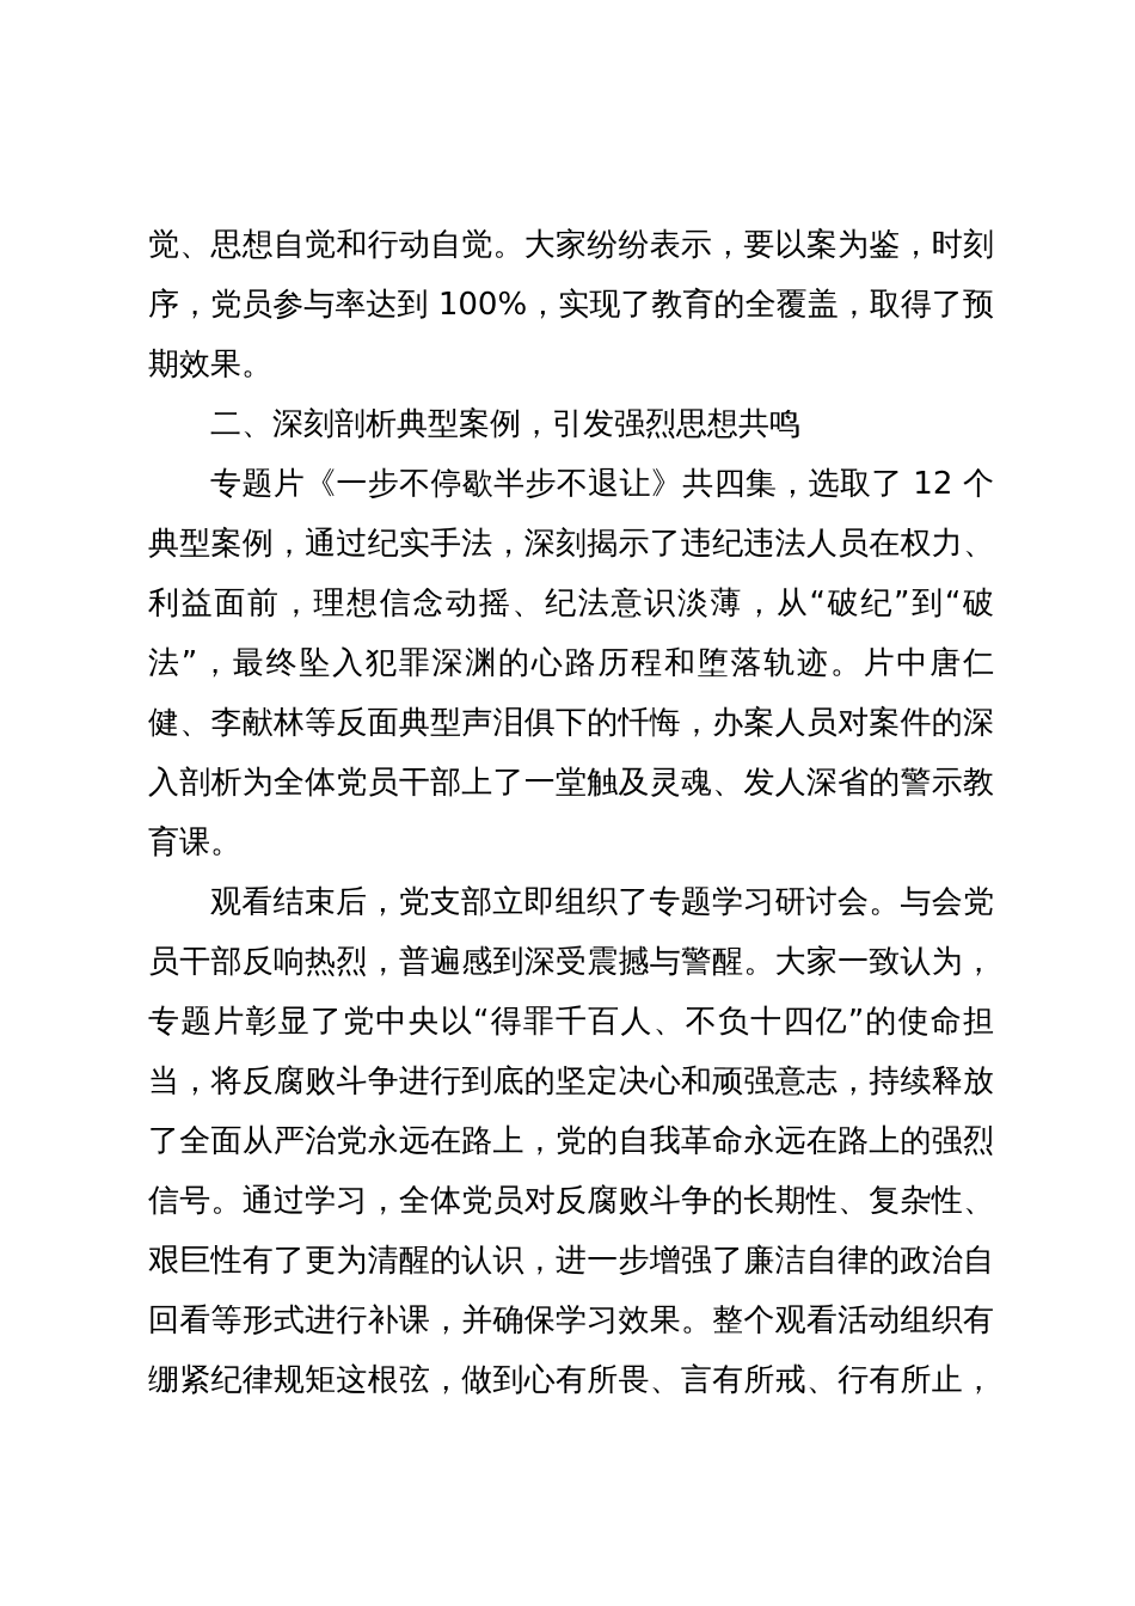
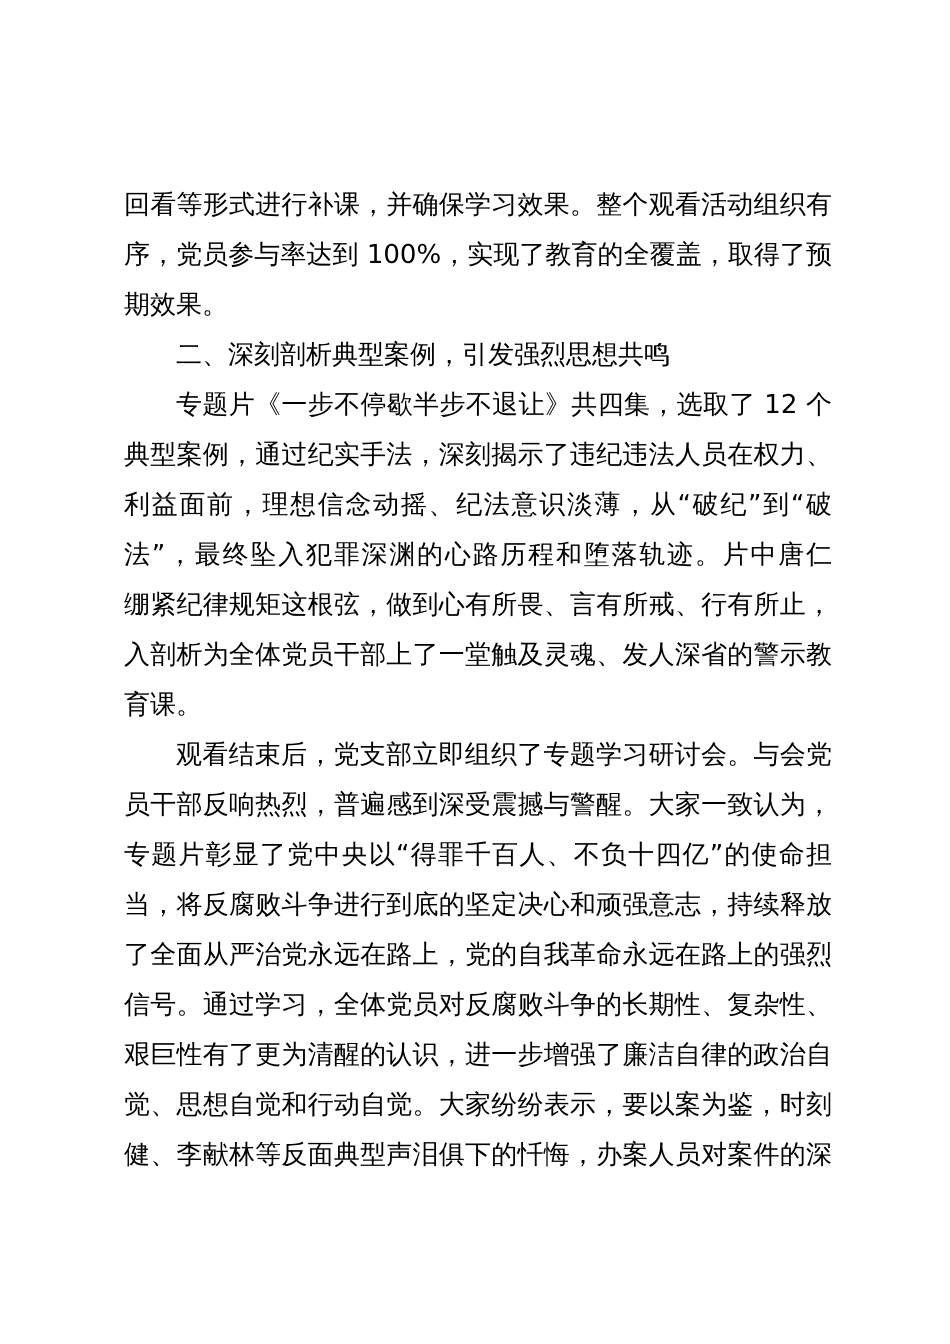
- 觉、思想自觉和行动自觉。大家纷纷表示，要以案为鉴，时刻
+ 回看等形式进行补课，并确保学习效果。整个观看活动组织有
  序，党员参与率达到 100%，实现了教育的全覆盖，取得了预
  期效果。
  二、深刻剖析典型案例，引发强烈思想共鸣
  专题片《一步不停歇半步不退让》共四集，选取了 12 个
  典型案例，通过纪实手法，深刻揭示了违纪违法人员在权力、
  利益面前，理想信念动摇、纪法意识淡薄，从“破纪”到“破
  法”，最终坠入犯罪深渊的心路历程和堕落轨迹。片中唐仁
- 健、李献林等反面典型声泪俱下的忏悔，办案人员对案件的深
+ 绷紧纪律规矩这根弦，做到心有所畏、言有所戒、行有所止，
  入剖析为全体党员干部上了一堂触及灵魂、发人深省的警示教
  育课。
  观看结束后，党支部立即组织了专题学习研讨会。与会党
  员干部反响热烈，普遍感到深受震撼与警醒。大家一致认为，
  专题片彰显了党中央以“得罪千百人、不负十四亿”的使命担
  当，将反腐败斗争进行到底的坚定决心和顽强意志，持续释放
  了全面从严治党永远在路上，党的自我革命永远在路上的强烈
  信号。通过学习，全体党员对反腐败斗争的长期性、复杂性、
  艰巨性有了更为清醒的认识，进一步增强了廉洁自律的政治自
- 回看等形式进行补课，并确保学习效果。整个观看活动组织有
+ 觉、思想自觉和行动自觉。大家纷纷表示，要以案为鉴，时刻
- 绷紧纪律规矩这根弦，做到心有所畏、言有所戒、行有所止，
+ 健、李献林等反面典型声泪俱下的忏悔，办案人员对案件的深
